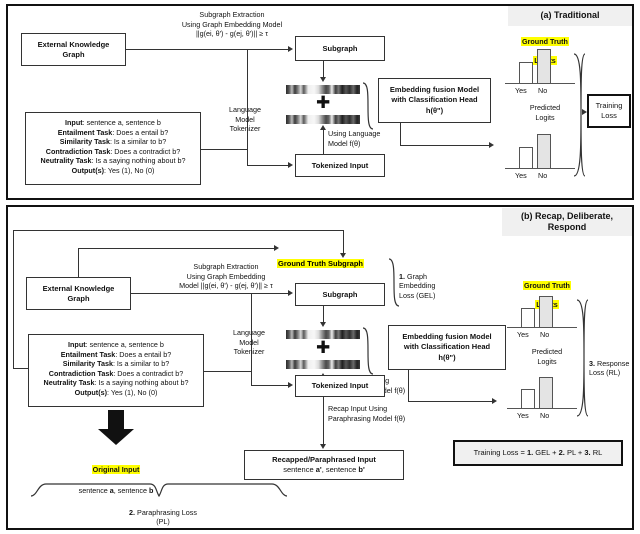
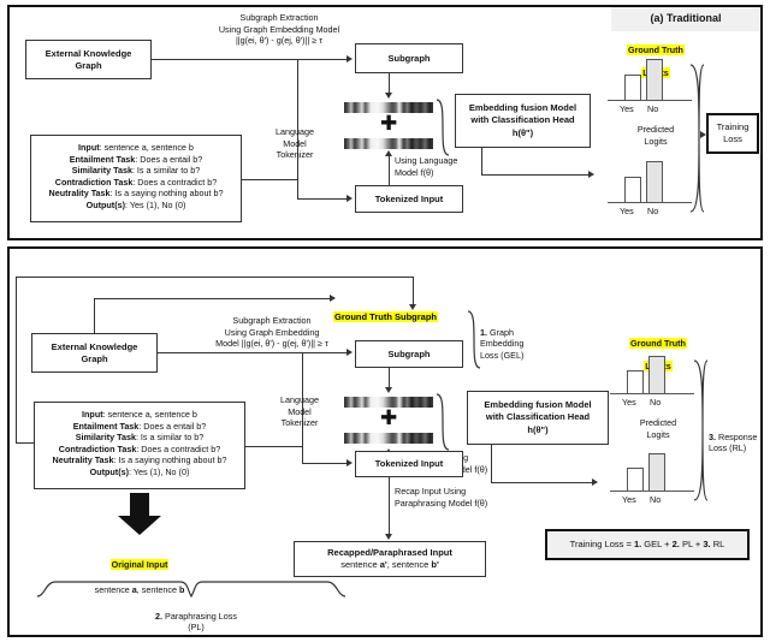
  (a) Traditional
  External Knowledge
  Graph
  Subgraph Extraction
  Using Graph Embedding Model
  ||g(ei, θ') - g(ej, θ')|| ≥ τ
  Subgraph
  ✚
  Using Language
  Model f(θ)
  Input: sentence a, sentence b
  Entailment Task: Does a entail b?
  Similarity Task: Is a similar to b?
  Contradiction Task: Does a contradict b?
  Neutrality Task: Is a saying nothing about b?
  Output(s): Yes (1), No (0)
  Language
  Model
  Tokenizer
  Tokenized Input
  Embedding fusion Model
  with Classification Head
  h(θ")
  Ground Truth
  Yes
  No
  Predicted
  Logits
  Yes
  No
  Training
  Loss
- (b) Recap, Deliberate,
- Respond
  External Knowledge
  Graph
  Subgraph Extraction
  Using Graph Embedding
  Model ||g(ei, θ') - g(ej, θ')|| ≥ τ
  Ground Truth Subgraph
  Subgraph
  1. Graph
  Embedding
  Loss (GEL)
  ✚
  Input: sentence a, sentence b
  Entailment Task: Does a entail b?
  Similarity Task: Is a similar to b?
  Contradiction Task: Does a contradict b?
  Neutrality Task: Is a saying nothing about b?
  Output(s): Yes (1), No (0)
  Language
  Model
  Tokenizer
  Tokenized Input
  Recap Input Using
  Paraphrasing Model f(θ)
  Embedding fusion Model
  with Classification Head
  h(θ")
  Ground Truth
  Yes
  No
  Predicted
  Logits
  Yes
  No
  3. Response
  Loss (RL)
  Original Input
  sentence a, sentence b
  Recapped/Paraphrased Input
  sentence a', sentence b'
  2. Paraphrasing Loss
  (PL)
  Training Loss = 1. GEL + 2. PL + 3. RL
